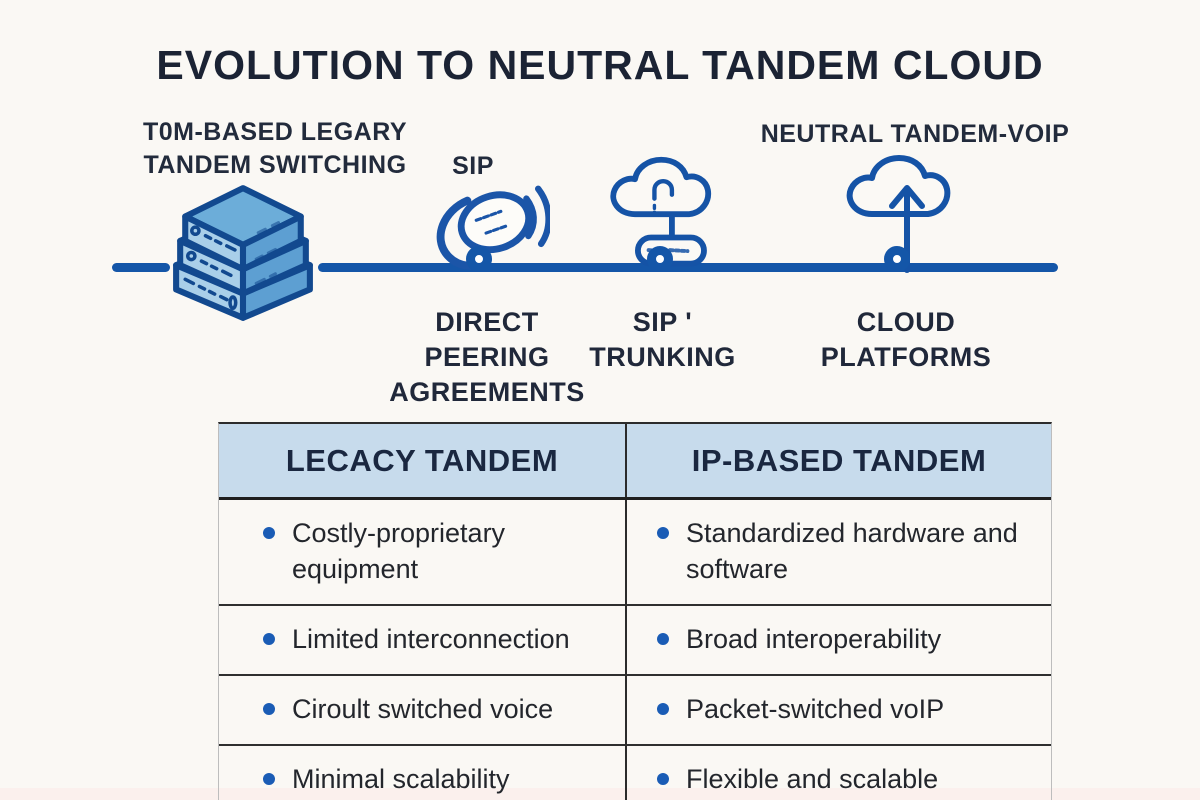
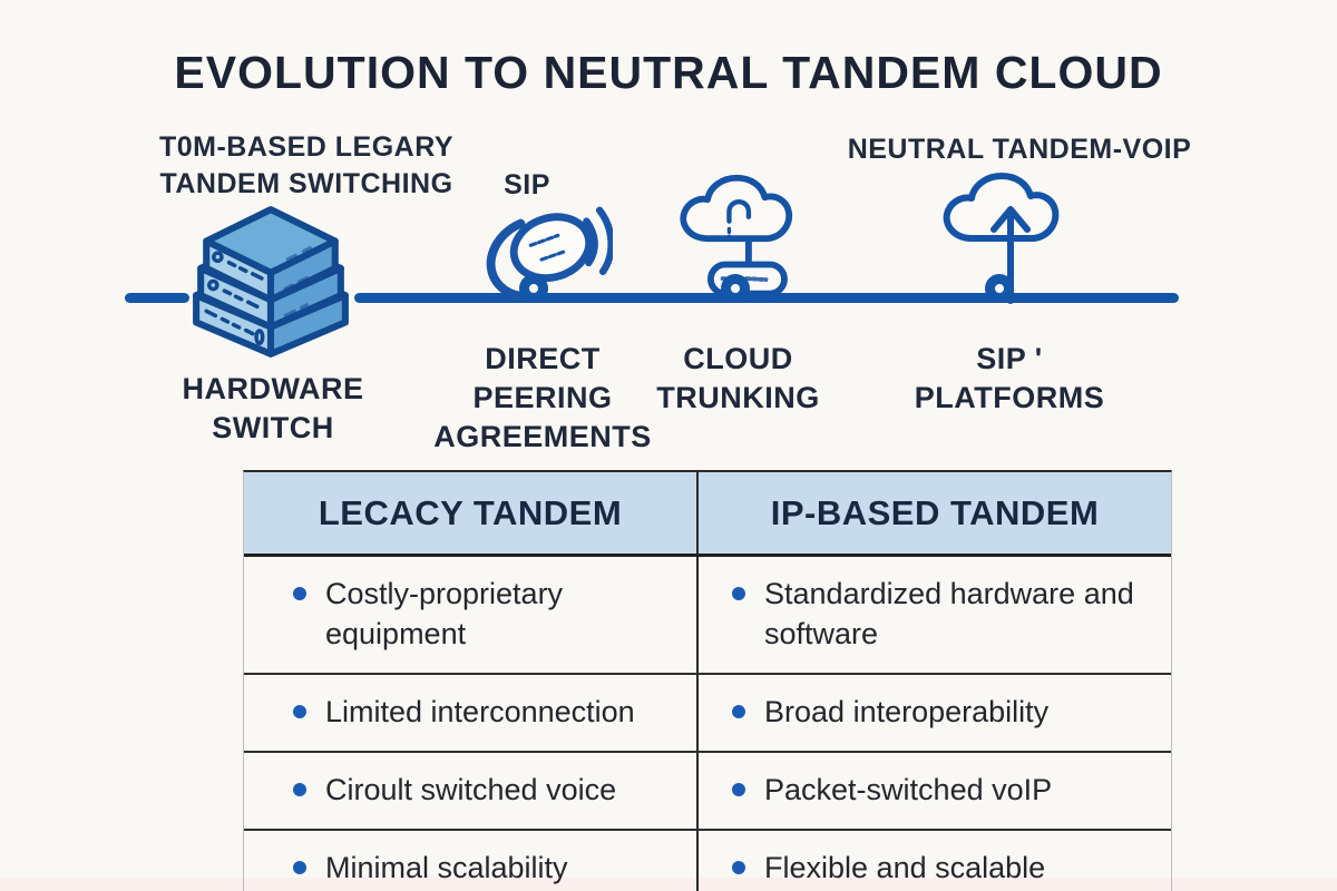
  EVOLUTION TO NEUTRAL TANDEM CLOUD
  T0M-BASED LEGARY
  TANDEM SWITCHING
  SIP
  NEUTRAL TANDEM-VOIP
+ HARDWARE
+ SWITCH
  DIRECT
  PEERING
  AGREEMENTS
- SIP '
+ CLOUD
  TRUNKING
- CLOUD
+ SIP '
  PLATFORMS
  LECACY TANDEM
  IP-BASED TANDEM
  Costly-proprietary equipment
  Standardized hardware and software
  Limited interconnection
  Broad interoperability
  Ciroult switched voice
  Packet-switched voIP
  Minimal scalability
  Flexible and scalable
